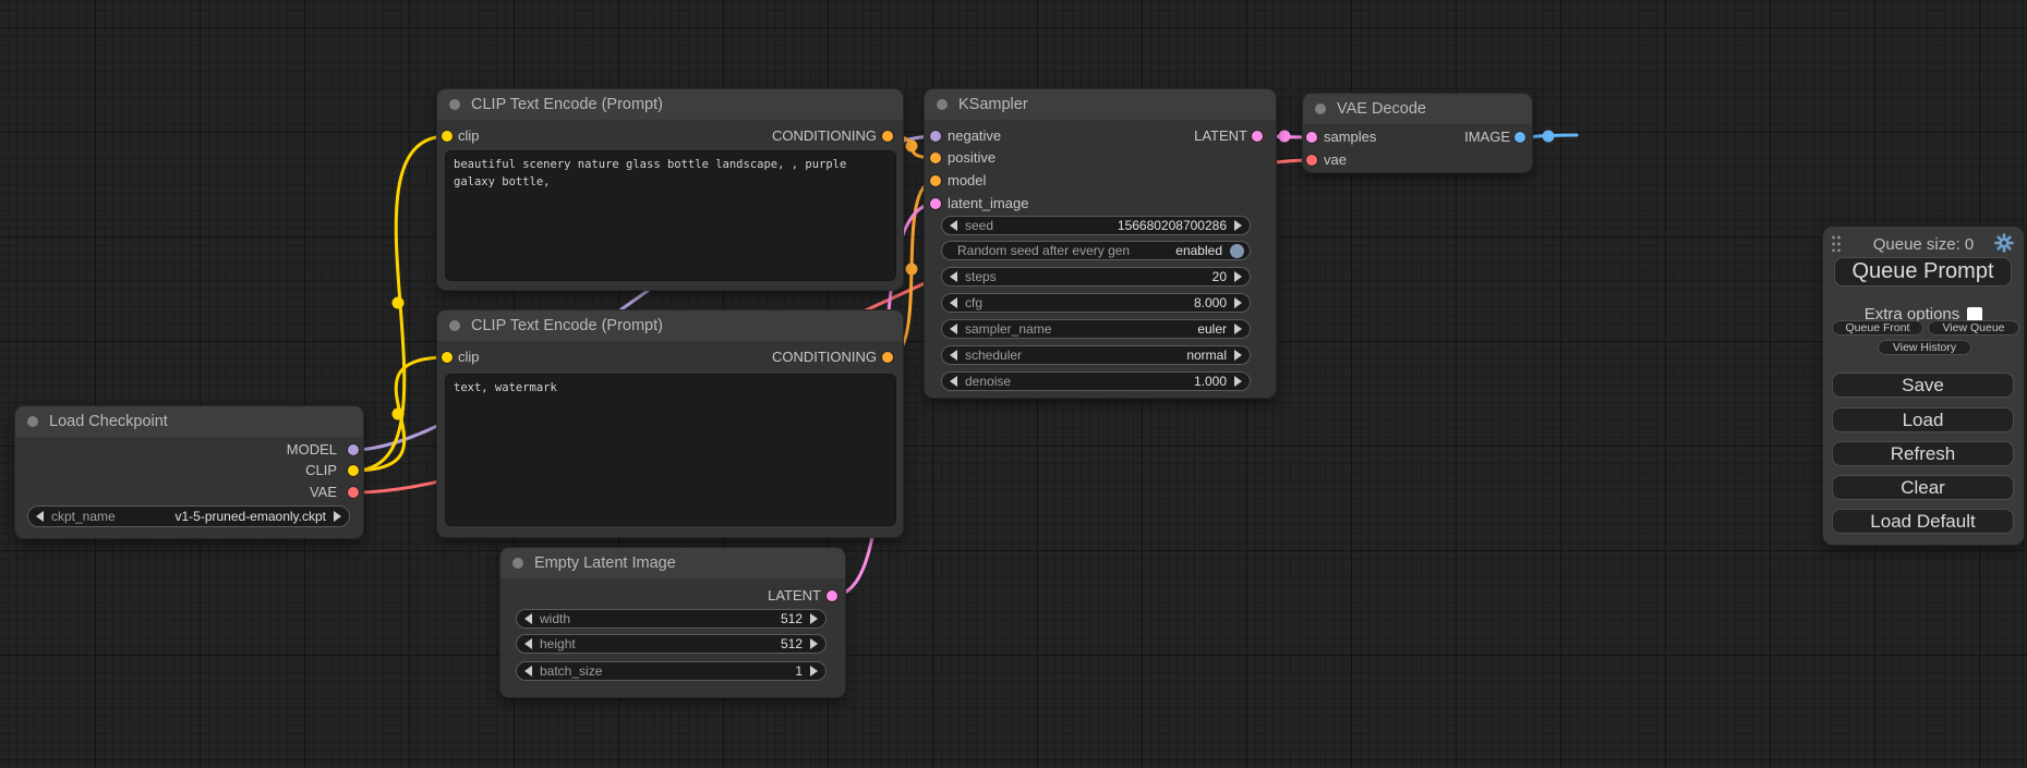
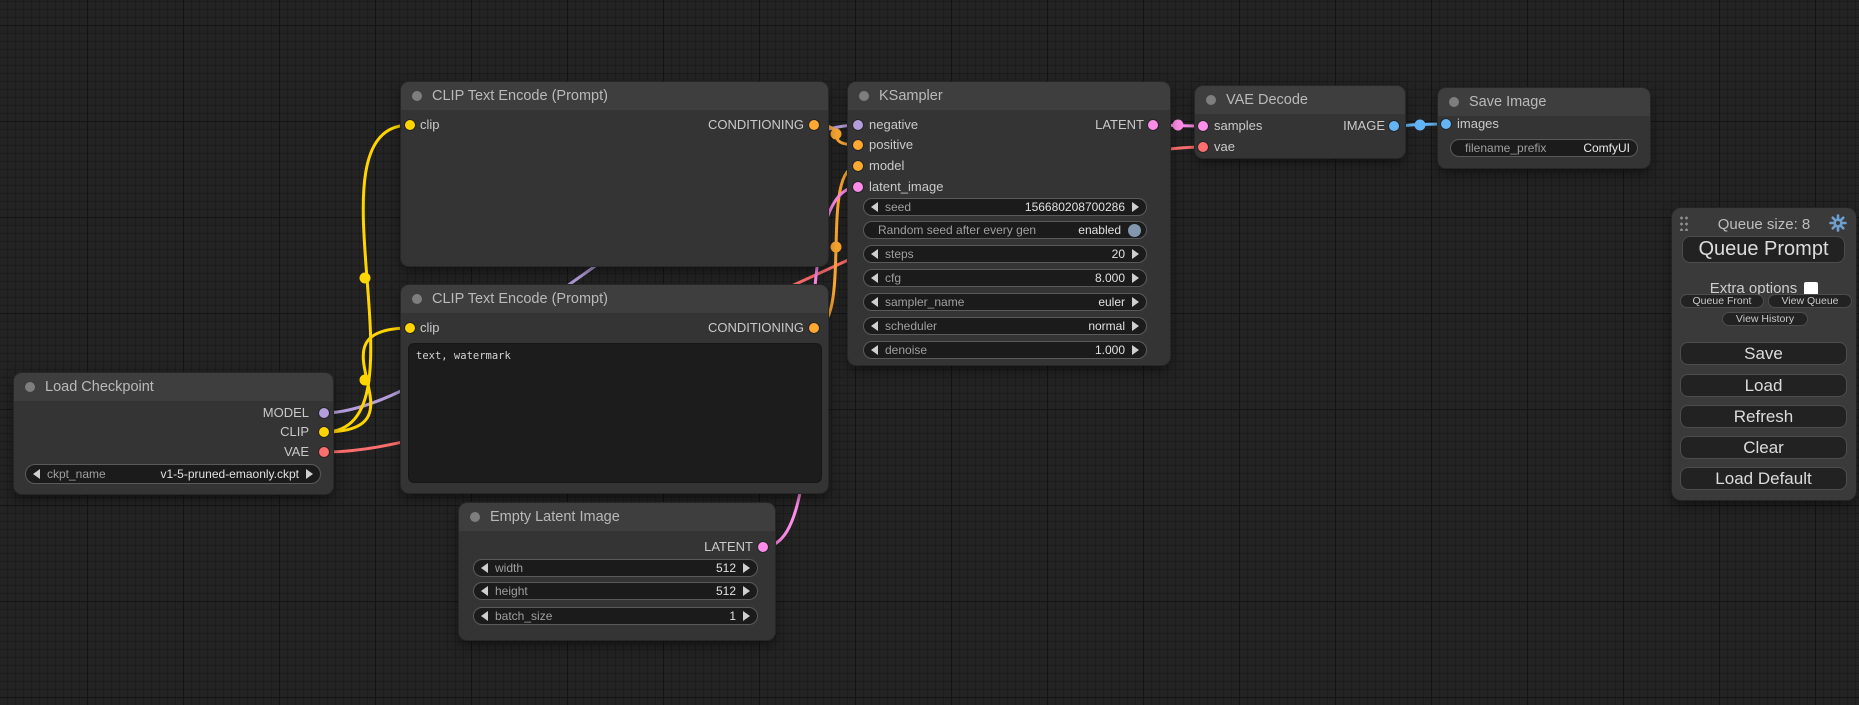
  Load Checkpoint
  MODEL
  CLIP
  VAE
  ckpt_name
  v1-5-pruned-emaonly.ckpt
  CLIP Text Encode (Prompt)
  clip
  CONDITIONING
- beautiful scenery nature glass bottle landscape, , purple galaxy bottle,
  CLIP Text Encode (Prompt)
  clip
  CONDITIONING
  text, watermark
  Empty Latent Image
  LATENT
  width
  512
  height
  512
  batch_size
  1
  KSampler
  negative
  positive
  model
  latent_image
  LATENT
  seed
  156680208700286
  Random seed after every gen
  enabled
  steps
  20
  cfg
  8.000
  sampler_name
  euler
  scheduler
  normal
  denoise
  1.000
  VAE Decode
  samples
  vae
  IMAGE
+ Save Image
+ images
+ filename_prefix
+ ComfyUI
- Queue size: 0
+ Queue size: 8
  Queue Prompt
  Extra options
  Queue Front
  View Queue
  View History
  Save
  Load
  Refresh
  Clear
  Load Default
